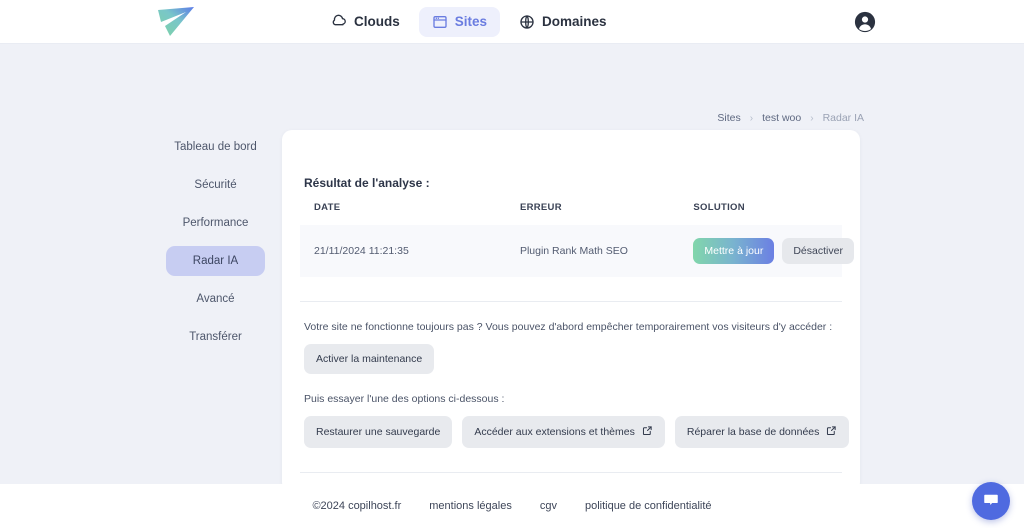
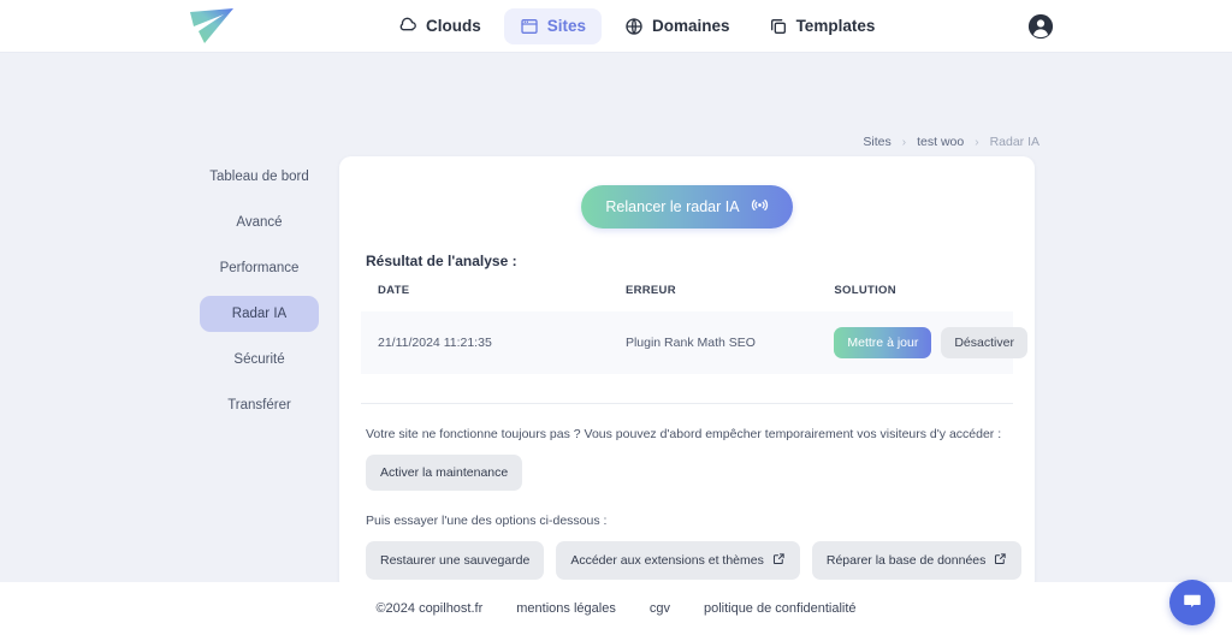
  Clouds
  Sites
  Domaines
+ Templates
  Sites
  ›
  test woo
  ›
  Radar IA
  Tableau de bord
- Sécurité
+ Avancé
  Performance
  Radar IA
- Avancé
+ Sécurité
  Transférer
+ Relancer le radar IA
  Résultat de l'analyse :
  DATE	ERREUR	SOLUTION
  21/11/2024 11:21:35	Plugin Rank Math SEO	Mettre à jour Désactiver
  Votre site ne fonctionne toujours pas ? Vous pouvez d'abord empêcher temporairement vos visiteurs d'y accéder :
  Activer la maintenance
  Puis essayer l'une des options ci-dessous :
  Restaurer une sauvegarde
  Accéder aux extensions et thèmes
  Réparer la base de données
  ©2024 copilhost.fr
  mentions légales
  cgv
  politique de confidentialité
